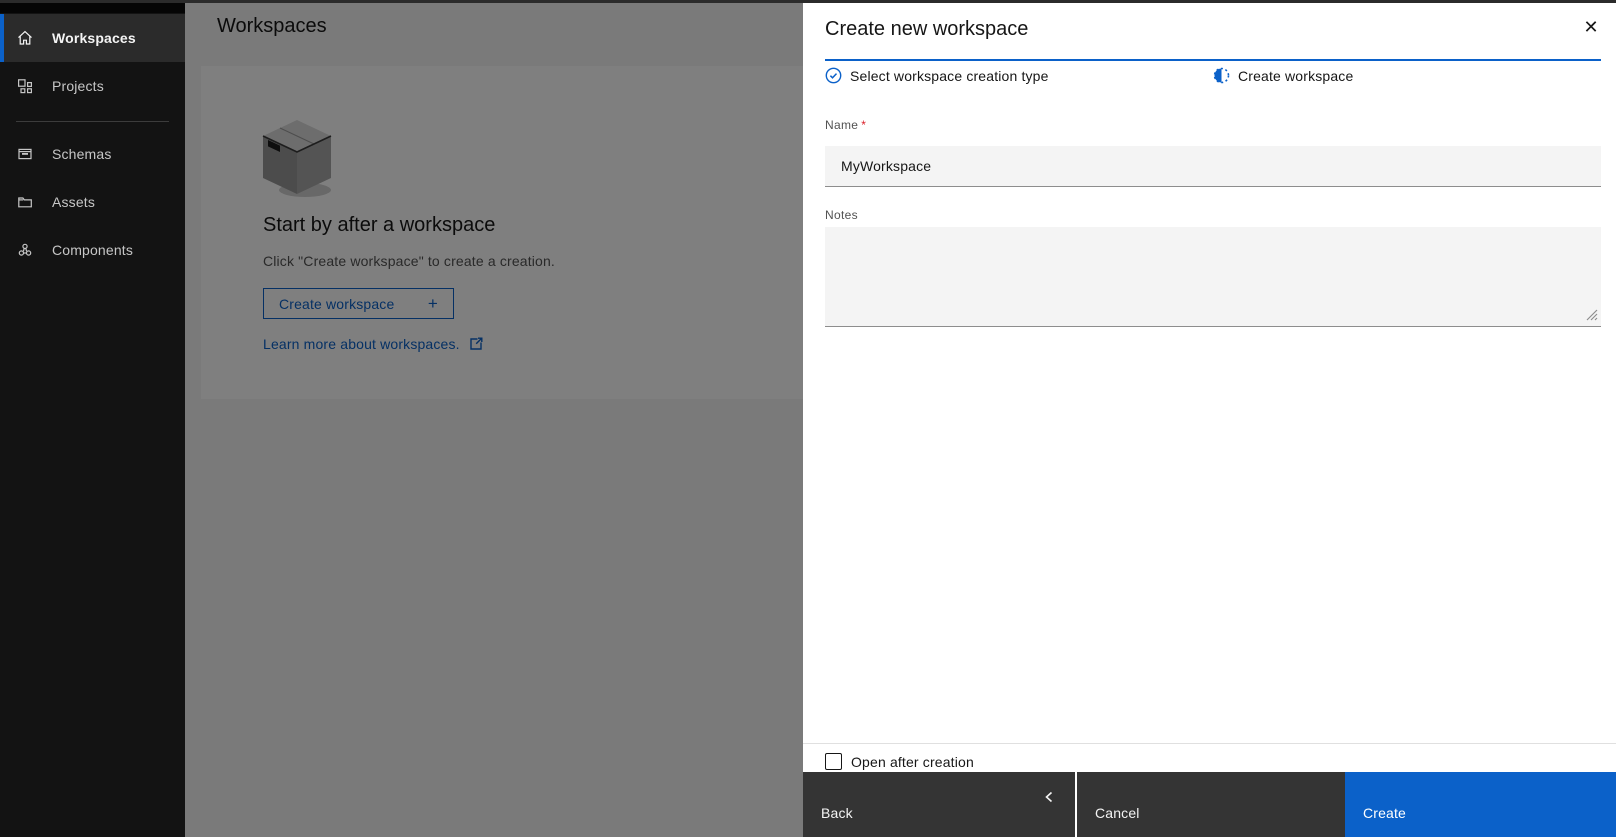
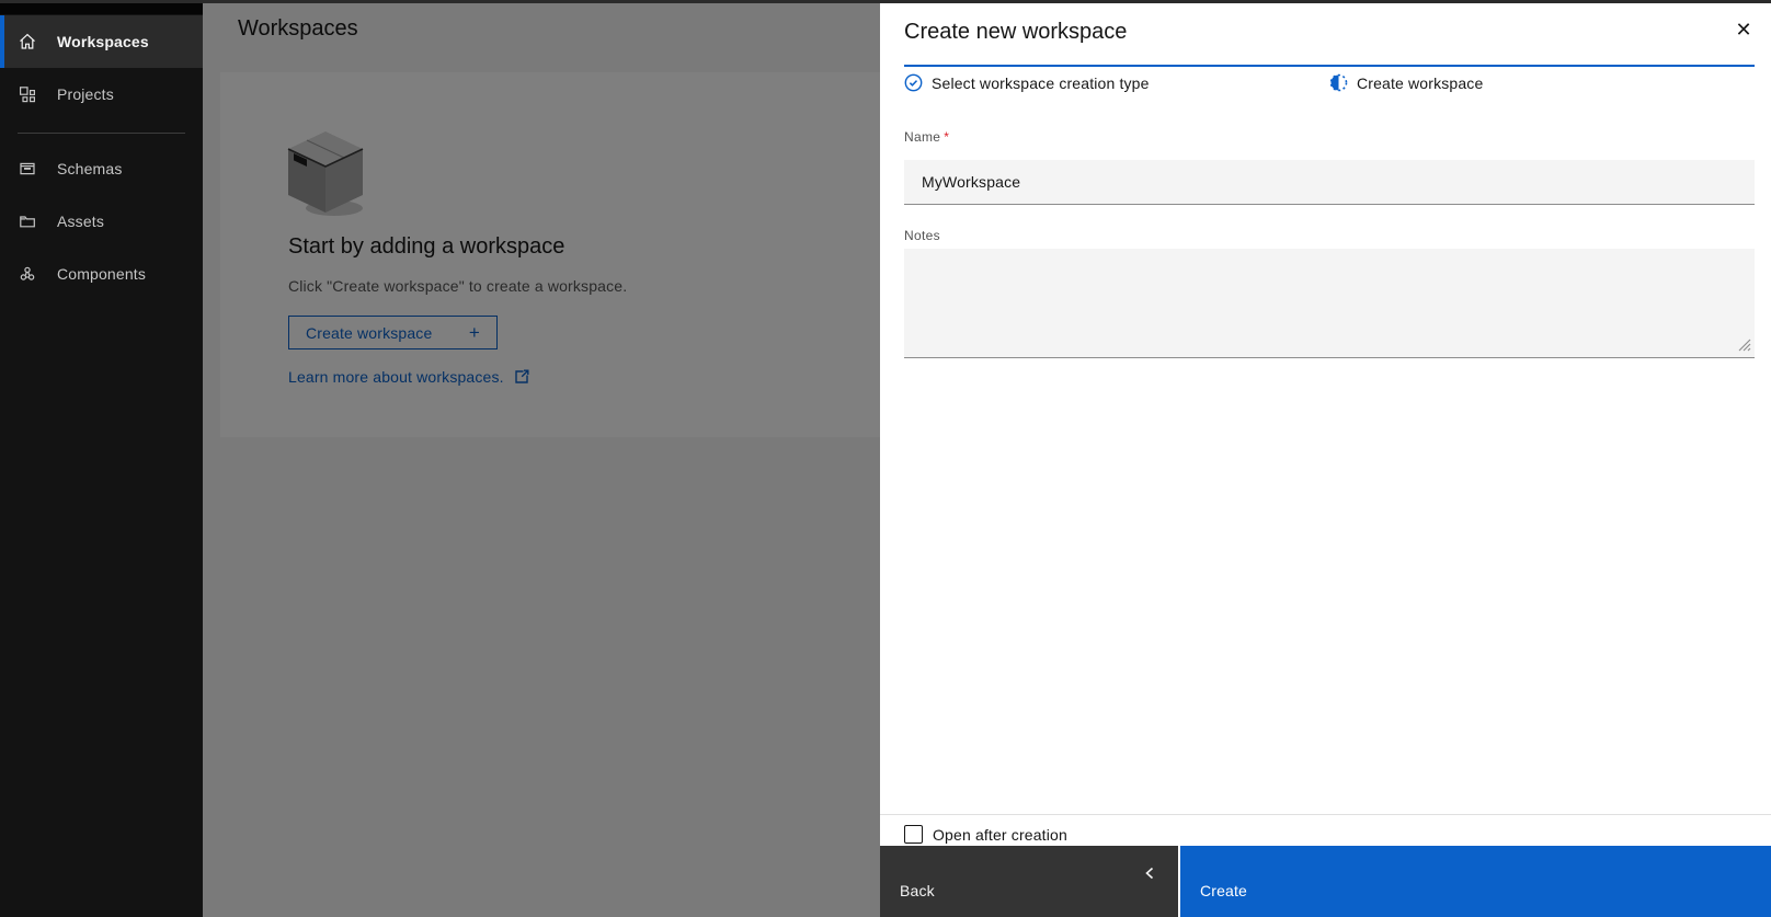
  Workspaces
  Projects
  Schemas
  Assets
  Components
  Workspaces
- Start by after a workspace
+ Start by adding a workspace
- Click "Create workspace" to create a creation.
+ Click "Create workspace" to create a workspace.
  Create workspace
  +
  Learn more about workspaces.
  Create new workspace
  ✕
  Select workspace creation type
  Create workspace
  Name *
  MyWorkspace
  Notes
  Open after creation
  Back
- Cancel
  Create
